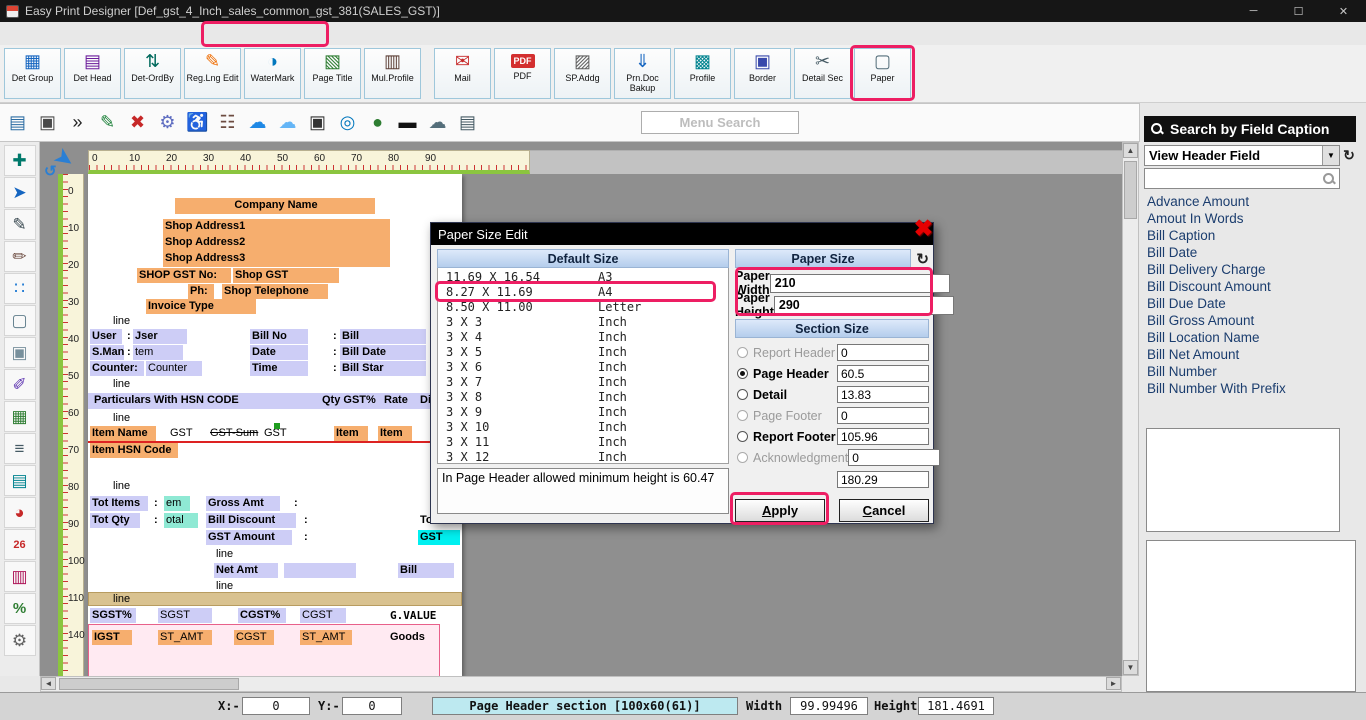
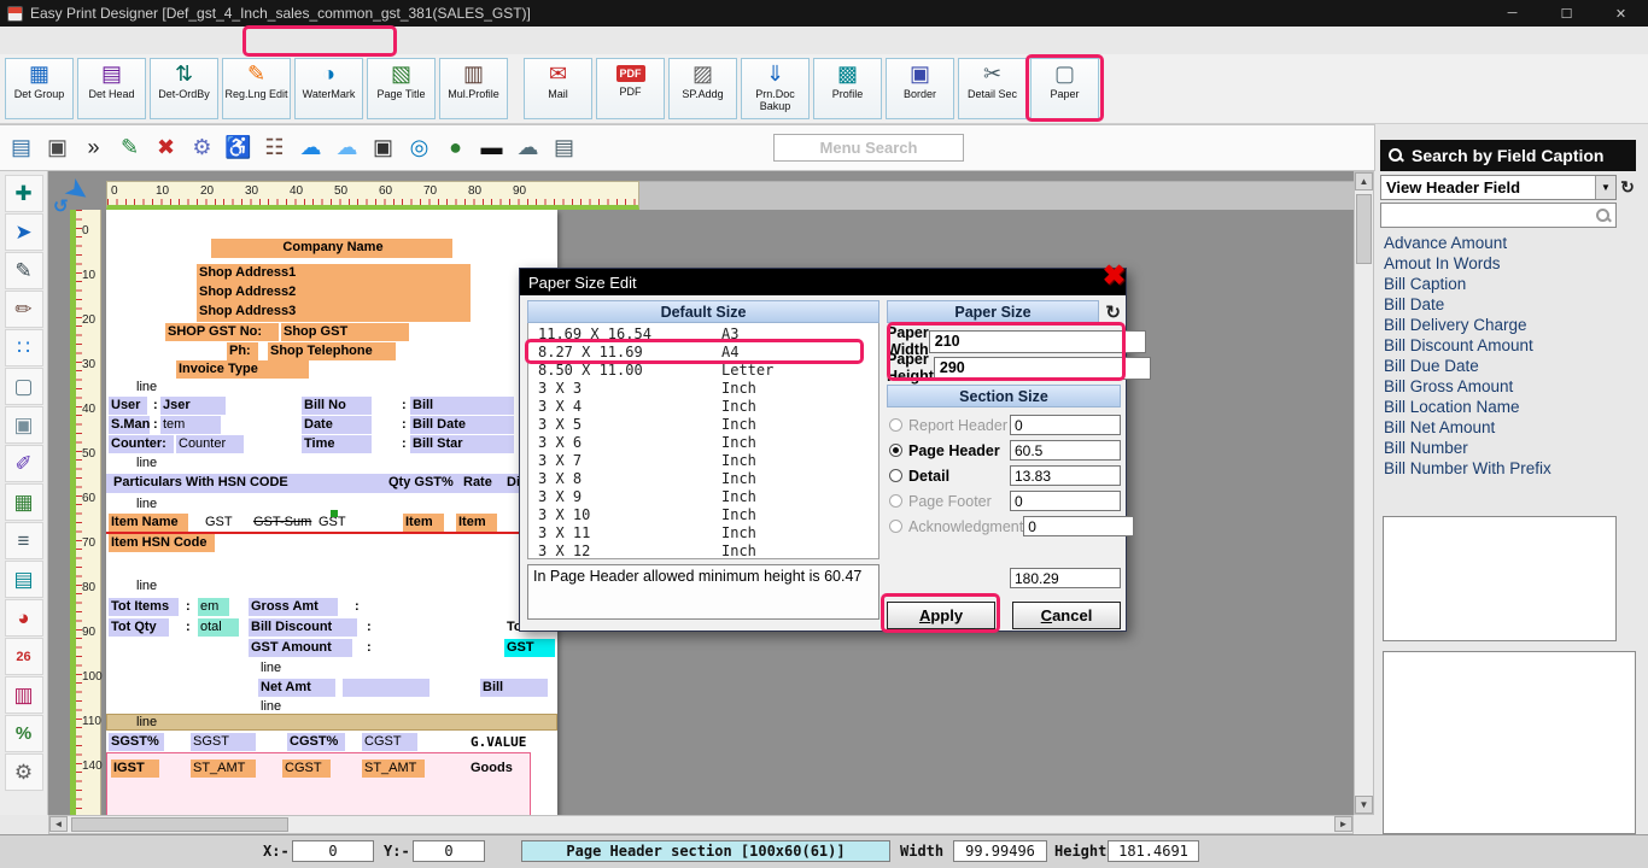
  Easy Print Designer [Def_gst_4_Inch_sales_common_gst_381(SALES_GST)]
  ─
  ☐
  ✕
  ▦
  Det Group
  ▤
  Det Head
  ⇅
  Det-OrdBy
  ✎
  Reg.Lng Edit
  ◑
  WaterMark
  ▧
  Page Title
  ▥
  Mul.Profile
  ✉
  Mail
  PDF
  PDF
  ▨
  SP.Addg
  ⇓
  Prn.Doc Bakup
  ▩
  Profile
  ▣
  Border
  ✂
  Detail Sec
  ▢
  Paper
  ▤
  ▣
  »
  ✎
  ✖
  ⚙
  ♿
  ☷
  ☁
  ☁
  ▣
  ◎
  ●
  ▬
  ☁
  ▤
  Menu Search
  ✚
  ➤
  ✎
  ✏
  ∷
  ▢
  ▣
  ✐
  ▦
  ≡
  ▤
  ◕
  26
  ▥
  %
  ⚙
  ↺
  0
  10
  20
  30
  40
  50
  60
  70
  80
  90
  0
  10
  20
  30
  40
  50
  60
  70
  80
  90
  100
  110
  140
  Company Name
  Shop Address1
  Shop Address2
  Shop Address3
  SHOP GST No:
  Shop GST
  Ph:
  Shop Telephone
  Invoice Type
  line
  User
  :
  Jser
  Bill No
  :
  Bill
  S.Man
  :
  tem
  Date
  :
  Bill Date
  Counter:
  Counter
  Time
  :
  Bill Star
  line
  Particulars With HSN CODE
  Qty GST%
  Rate
  line
  Item Name
  GST
  GST-Sum
  GST
  Item
  Item
  Item HSN Code
  line
  Tot Items
  :
  em
  Gross Amt
  :
  Tot Qty
  :
  otal
  Bill Discount
  :
  GST Amount
  :
  GST
  line
  Net Amt
  Bill
  line
  line
  SGST%
  SGST
  CGST%
  CGST
  G.VALUE
  IGST
  ST_AMT
  CGST
  ST_AMT
  Goods
  ▲
  ▼
  ◄
  ►
  Search by Field Caption
  View Header Field
  ▼
  ↻
  Advance Amount
  Amout In Words
  Bill Caption
  Bill Date
  Bill Delivery Charge
  Bill Discount Amount
  Bill Due Date
  Bill Gross Amount
  Bill Location Name
  Bill Net Amount
  Bill Number
  Bill Number With Prefix
  X:-
  0
  Y:-
  0
  Page Header section [100x60(61)]
  Width
  99.99496
  Height
  181.4691
  Paper Size Edit
  ✖
  Default Size
  11.69 X 16.54
  A3
  8.27 X 11.69
  A4
  8.50 X 11.00
  Letter
  3 X 3
  Inch
  3 X 4
  Inch
  3 X 5
  Inch
  3 X 6
  Inch
  3 X 7
  Inch
  3 X 8
  Inch
  3 X 9
  Inch
  3 X 10
  Inch
  3 X 11
  Inch
  3 X 12
  Inch
  In Page Header allowed minimum height is 60.47
  Paper Size
  ↻
  Paper Width
  210
  Paper Height
  290
  Section Size
  Report Header
  0
  Page Header
  60.5
  Detail
  13.83
  Page Footer
  0
- Report Footer
- 105.96
  Acknowledgment
  0
  180.29
  A
  pply
  C
  ancel
